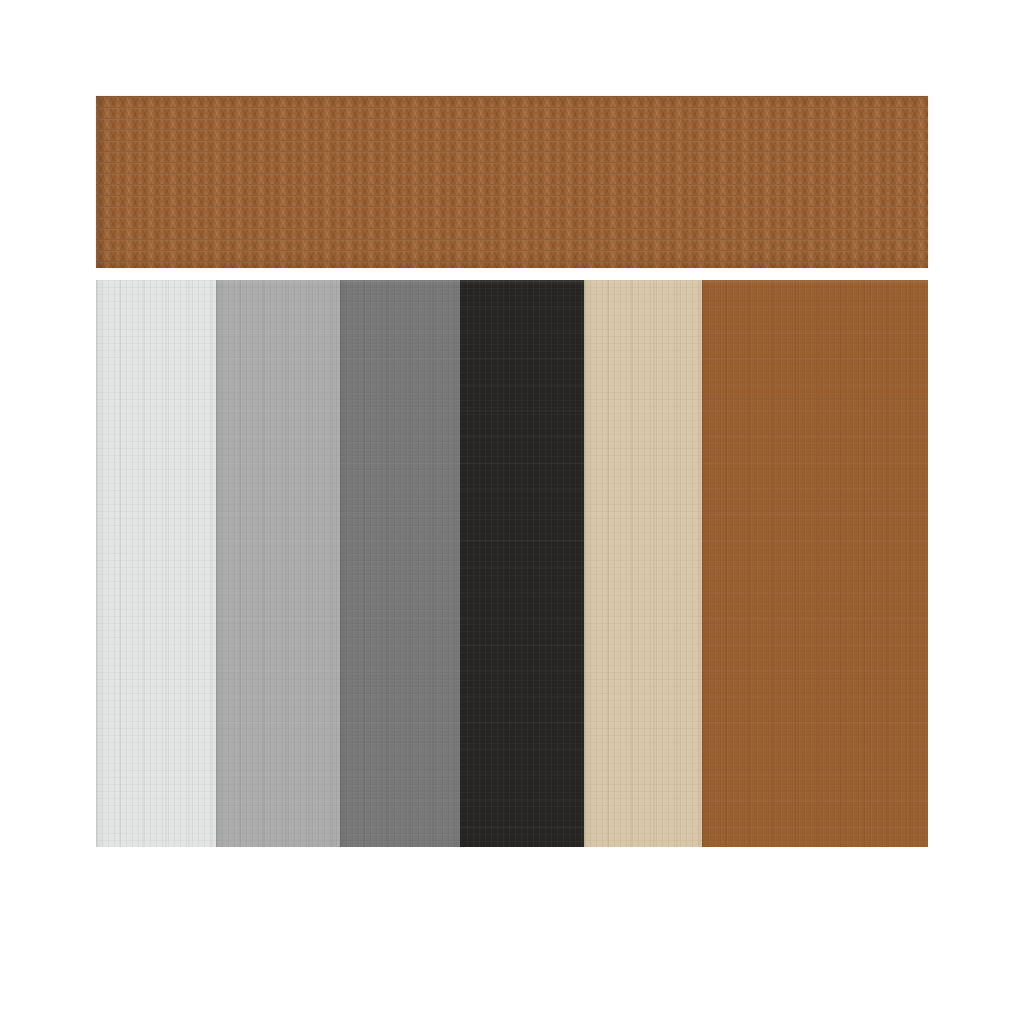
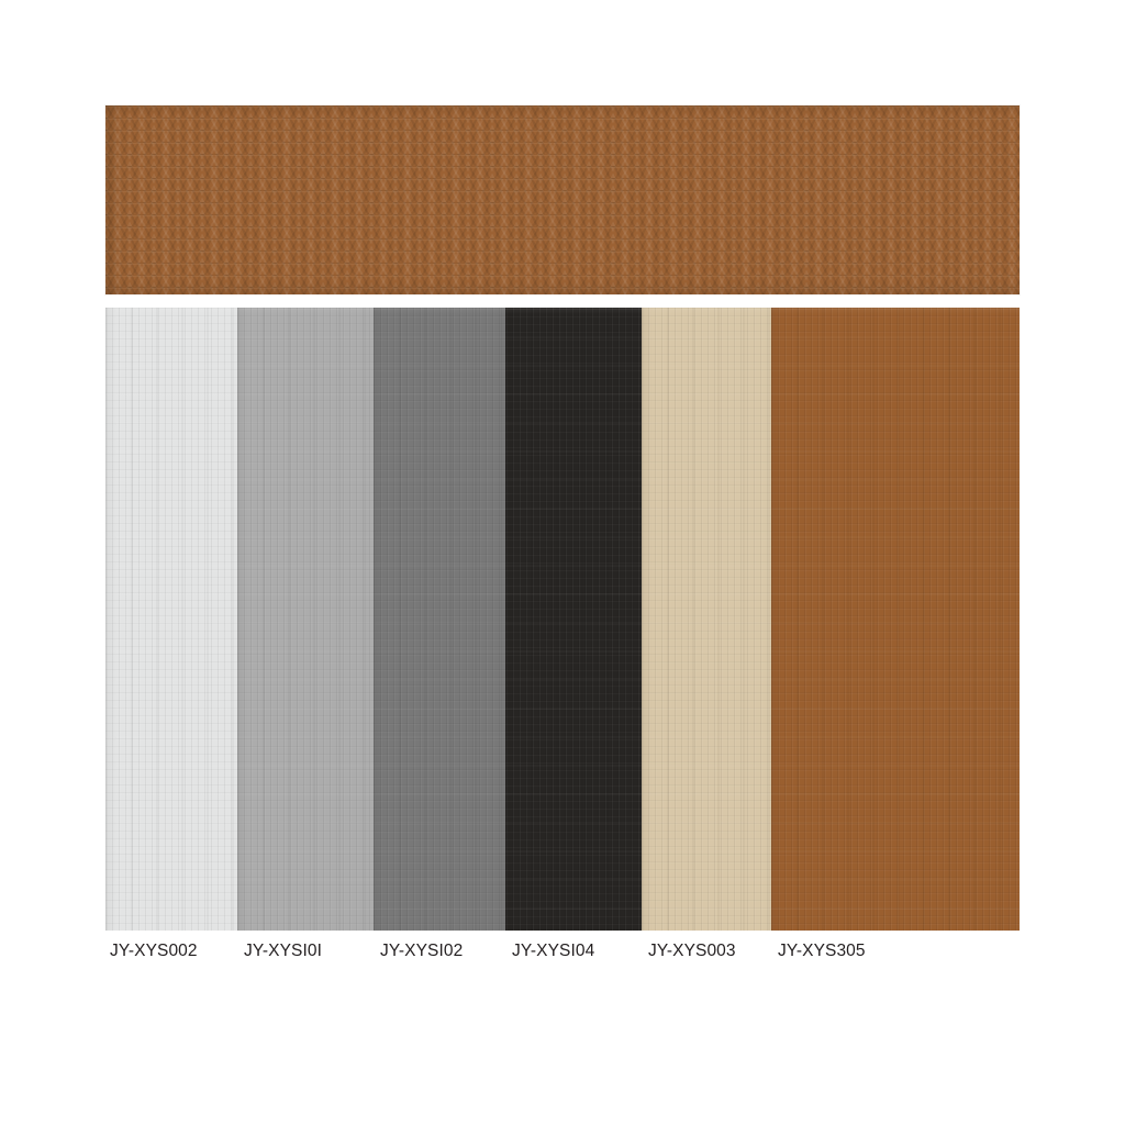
+ JY-XYS002
+ JY-XYSI0I
+ JY-XYSI02
+ JY-XYSI04
+ JY-XYS003
+ JY-XYS305
